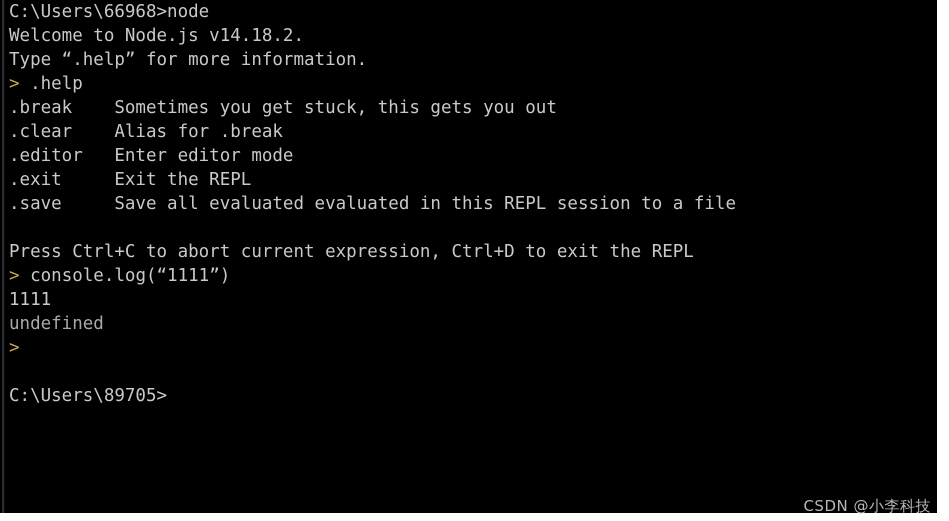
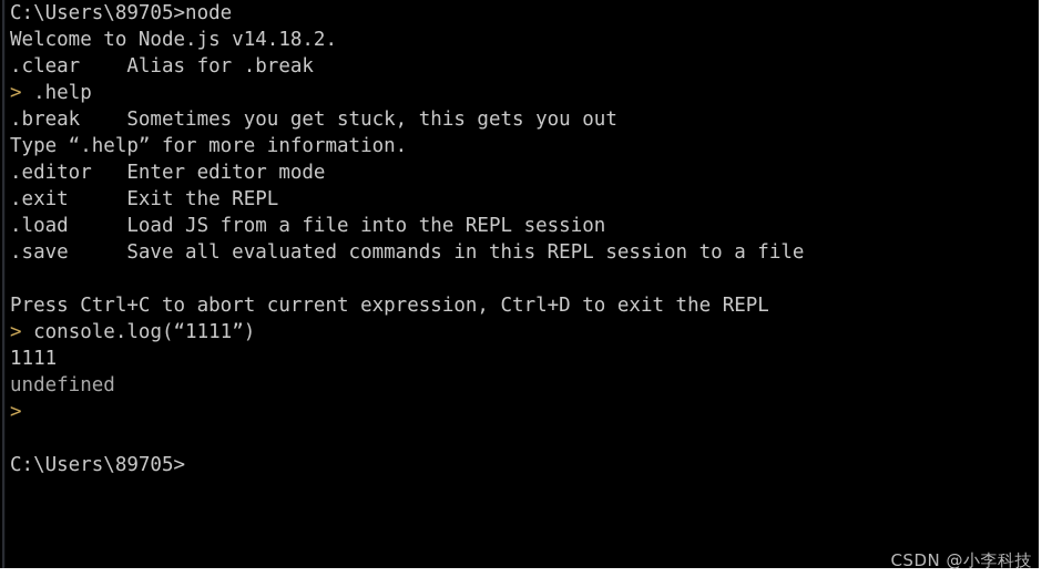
- C:\Users\66968>node
+ C:\Users\89705>node
  Welcome to Node.js v14.18.2.
- Type “.help” for more information.
+ .clear Alias for .break
  > .help
  .break Sometimes you get stuck, this gets you out
- .clear Alias for .break
+ Type “.help” for more information.
  .editor Enter editor mode
  .exit Exit the REPL
+ .load Load JS from a file into the REPL session
- .save Save all evaluated evaluated in this REPL session to a file
+ .save Save all evaluated commands in this REPL session to a file
  Press Ctrl+C to abort current expression, Ctrl+D to exit the REPL
  > console.log(“1111”)
  1111
  undefined
  >
  C:\Users\89705>
  CSDN @小李科技
